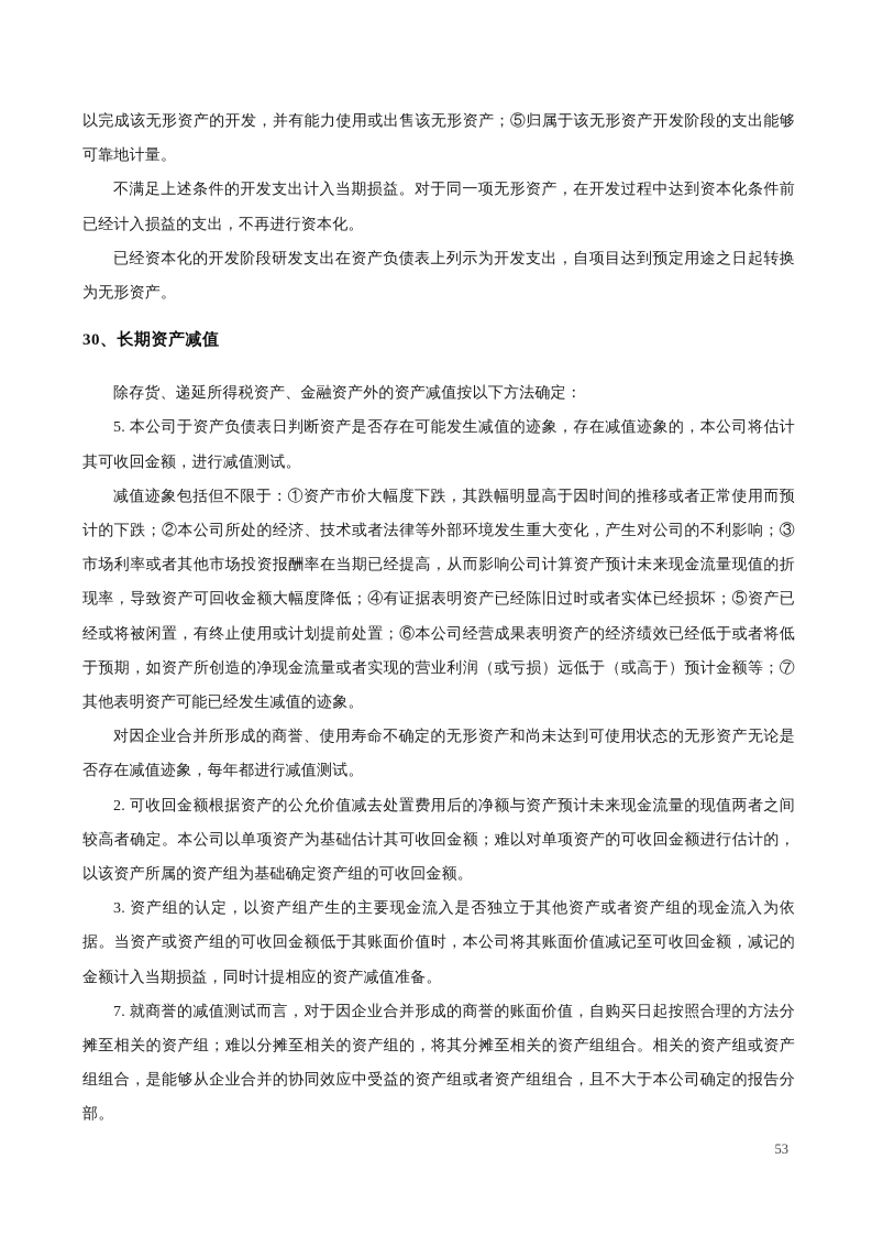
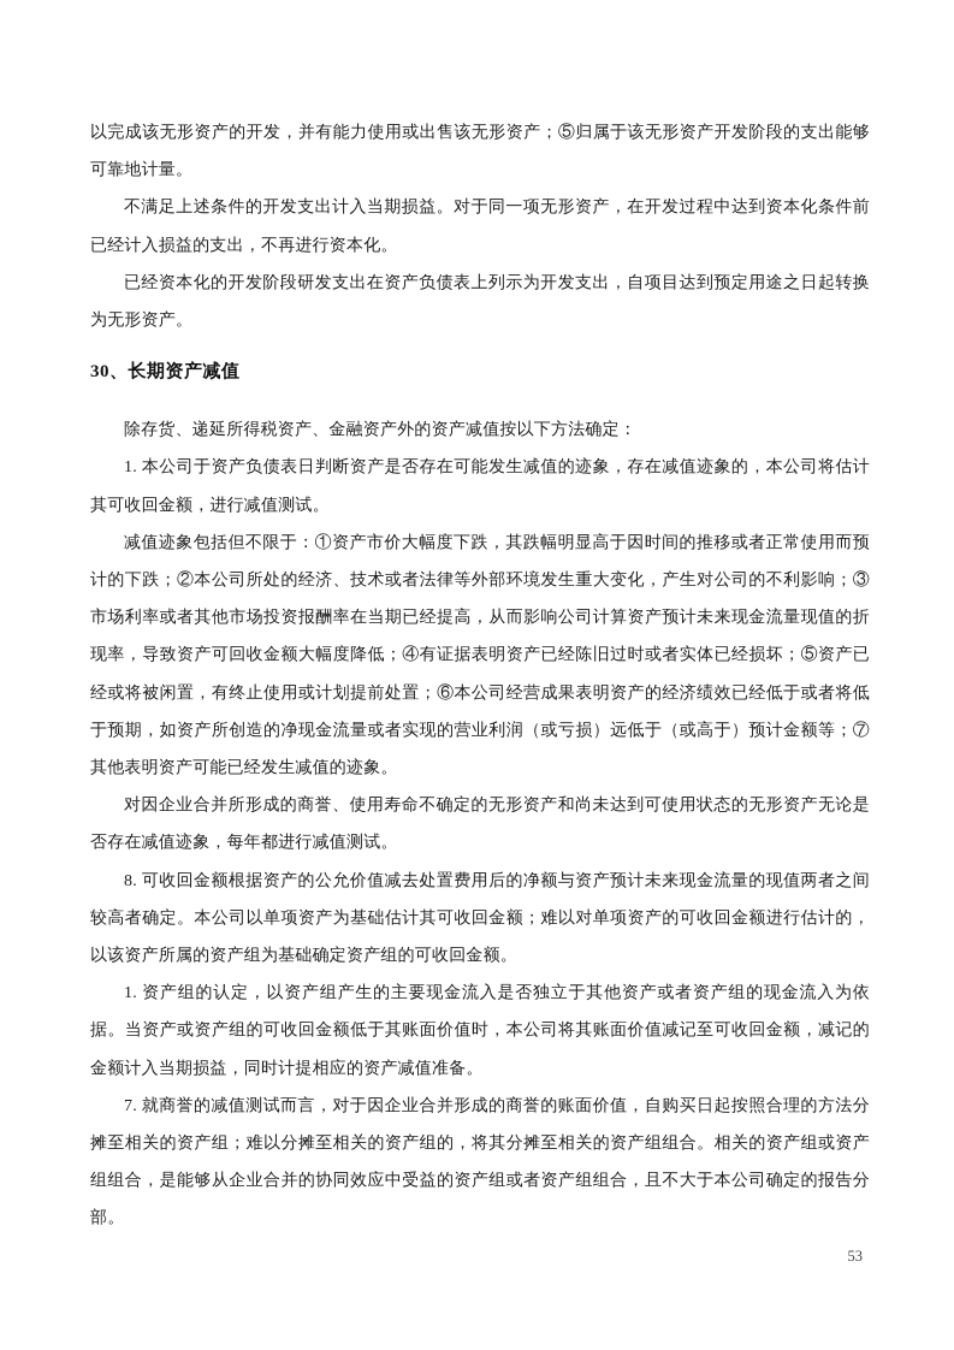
  以完成该无形资产的开发，并有能力使用或出售该无形资产；⑤归属于该无形资产开发阶段的支出能够可靠地计量。
  不满足上述条件的开发支出计入当期损益。对于同一项无形资产，在开发过程中达到资本化条件前已经计入损益的支出，不再进行资本化。
  已经资本化的开发阶段研发支出在资产负债表上列示为开发支出，自项目达到预定用途之日起转换为无形资产。
  30、长期资产减值
  除存货、递延所得税资产、金融资产外的资产减值按以下方法确定：
- 5. 本公司于资产负债表日判断资产是否存在可能发生减值的迹象，存在减值迹象的，本公司将估计其可收回金额，进行减值测试。
+ 1. 本公司于资产负债表日判断资产是否存在可能发生减值的迹象，存在减值迹象的，本公司将估计其可收回金额，进行减值测试。
  减值迹象包括但不限于：①资产市价大幅度下跌，其跌幅明显高于因时间的推移或者正常使用而预计的下跌；②本公司所处的经济、技术或者法律等外部环境发生重大变化，产生对公司的不利影响；③市场利率或者其他市场投资报酬率在当期已经提高，从而影响公司计算资产预计未来现金流量现值的折现率，导致资产可回收金额大幅度降低；④有证据表明资产已经陈旧过时或者实体已经损坏；⑤资产已经或将被闲置，有终止使用或计划提前处置；⑥本公司经营成果表明资产的经济绩效已经低于或者将低于预期，如资产所创造的净现金流量或者实现的营业利润（或亏损）远低于（或高于）预计金额等；⑦其他表明资产可能已经发生减值的迹象。
  对因企业合并所形成的商誉、使用寿命不确定的无形资产和尚未达到可使用状态的无形资产无论是否存在减值迹象，每年都进行减值测试。
- 2. 可收回金额根据资产的公允价值减去处置费用后的净额与资产预计未来现金流量的现值两者之间较高者确定。本公司以单项资产为基础估计其可收回金额；难以对单项资产的可收回金额进行估计的，以该资产所属的资产组为基础确定资产组的可收回金额。
+ 8. 可收回金额根据资产的公允价值减去处置费用后的净额与资产预计未来现金流量的现值两者之间较高者确定。本公司以单项资产为基础估计其可收回金额；难以对单项资产的可收回金额进行估计的，以该资产所属的资产组为基础确定资产组的可收回金额。
- 3. 资产组的认定，以资产组产生的主要现金流入是否独立于其他资产或者资产组的现金流入为依据。当资产或资产组的可收回金额低于其账面价值时，本公司将其账面价值减记至可收回金额，减记的金额计入当期损益，同时计提相应的资产减值准备。
+ 1. 资产组的认定，以资产组产生的主要现金流入是否独立于其他资产或者资产组的现金流入为依据。当资产或资产组的可收回金额低于其账面价值时，本公司将其账面价值减记至可收回金额，减记的金额计入当期损益，同时计提相应的资产减值准备。
  7. 就商誉的减值测试而言，对于因企业合并形成的商誉的账面价值，自购买日起按照合理的方法分摊至相关的资产组；难以分摊至相关的资产组的，将其分摊至相关的资产组组合。相关的资产组或资产组组合，是能够从企业合并的协同效应中受益的资产组或者资产组组合，且不大于本公司确定的报告分部。
  53
